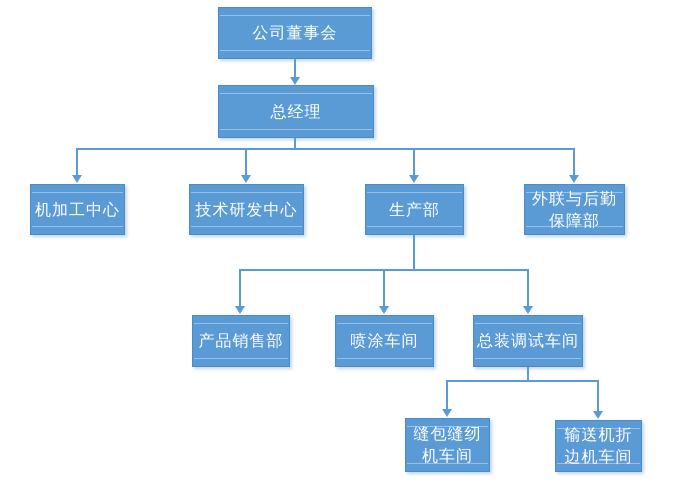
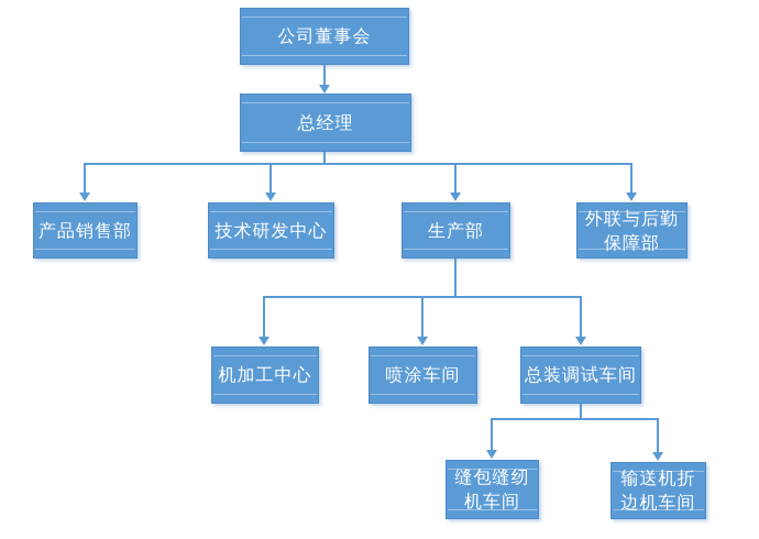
  公司董事会
  总经理
- 机加工中心
+ 产品销售部
  技术研发中心
  生产部
  外联与后勤
  保障部
- 产品销售部
+ 机加工中心
  喷涂车间
  总装调试车间
  缝包缝纫
  机车间
  输送机折
  边机车间
